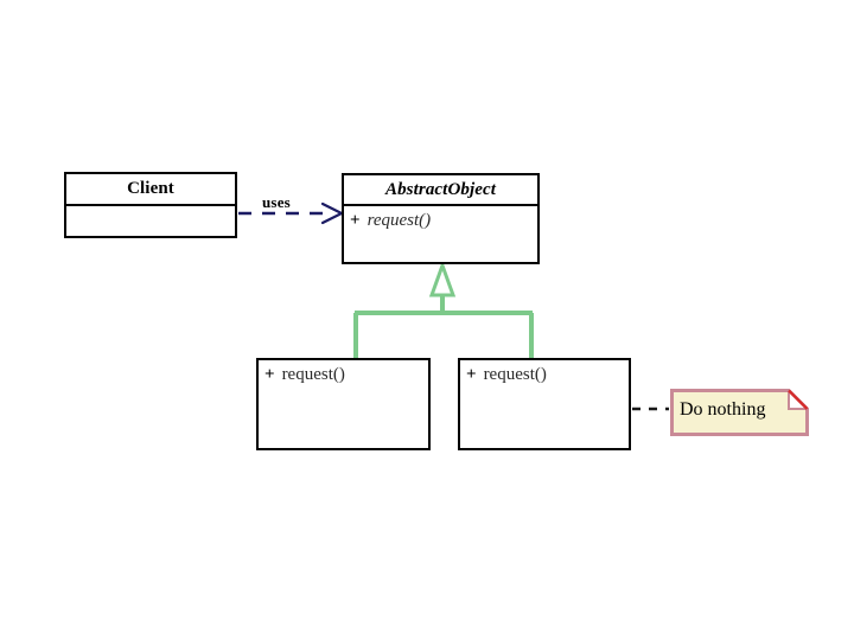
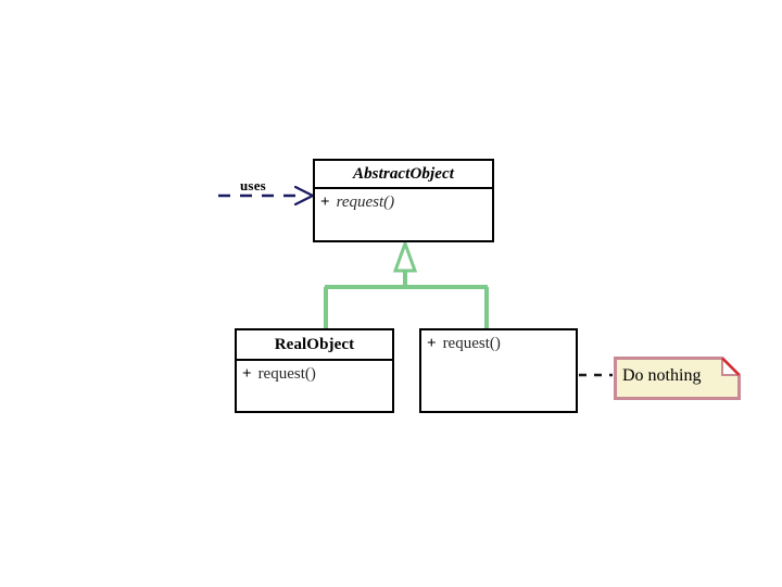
- Client
  AbstractObject
  +
  request()
+ RealObject
  +
  request()
  +
  request()
  uses
  Do nothing
